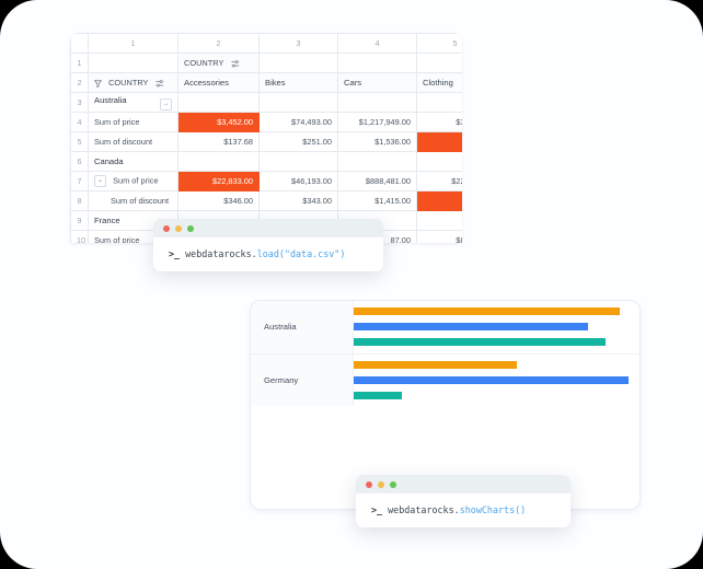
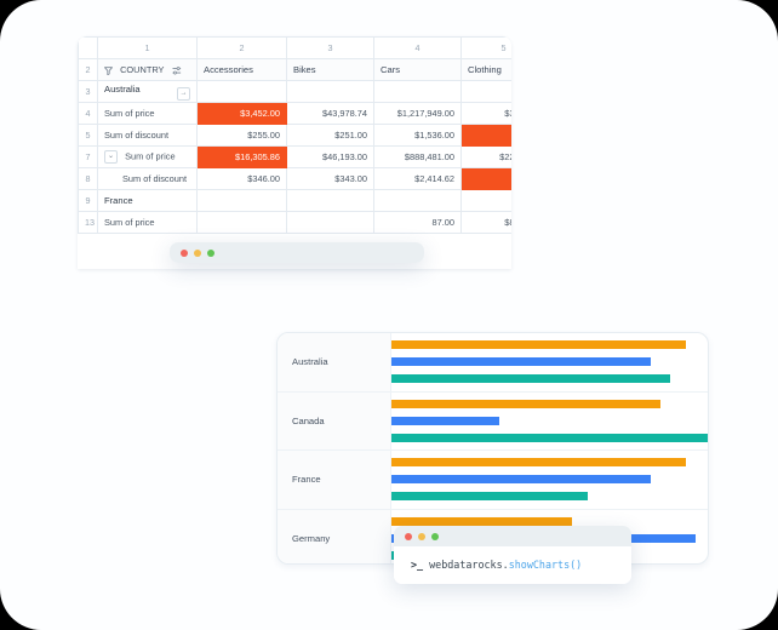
  	1	2	3	4	5
- 1		COUNTRY
  2	COUNTRY	Accessories	Bikes	Cars	Clothing
  3	Australia
- 4	Sum of price	$3,452.00	$74,493.00	$1,217,949.00	$
+ 4	Sum of price	$3,452.00	$43,978.74	$1,217,949.00	$
- 5	Sum of discount	$137.68	$251.00	$1,536.00
+ 5	Sum of discount	$255.00	$251.00	$1,536.00
- 6	Canada
- 7	Sum of price	$22,833.00	$46,193.00	$888,481.00	$2
+ 7	Sum of price	$16,305.86	$46,193.00	$888,481.00	$2
- 8	Sum of discount	$346.00	$343.00	$1,415.00
+ 8	Sum of discount	$346.00	$343.00	$2,414.62
  9	France
- 10	Sum of price			87.00	$
+ 13	Sum of price			87.00	$
  Australia
+ Canada
+ France
  Germany
- >_ webdatarocks.load("data.csv")
  >_ webdatarocks.showCharts()
